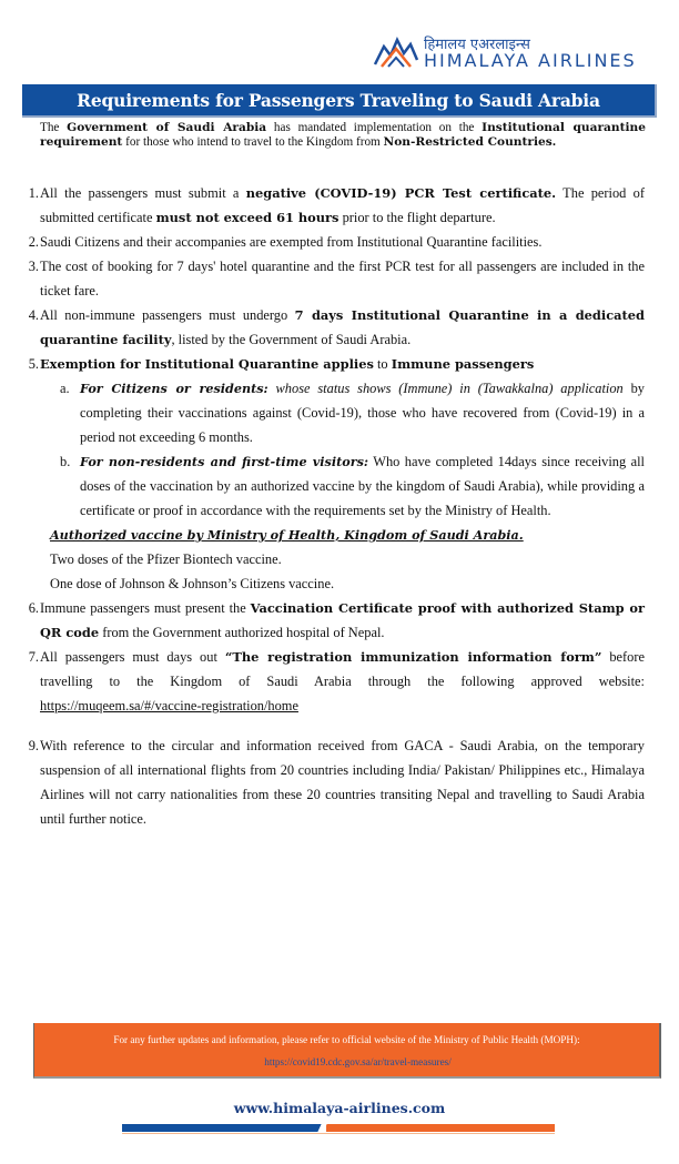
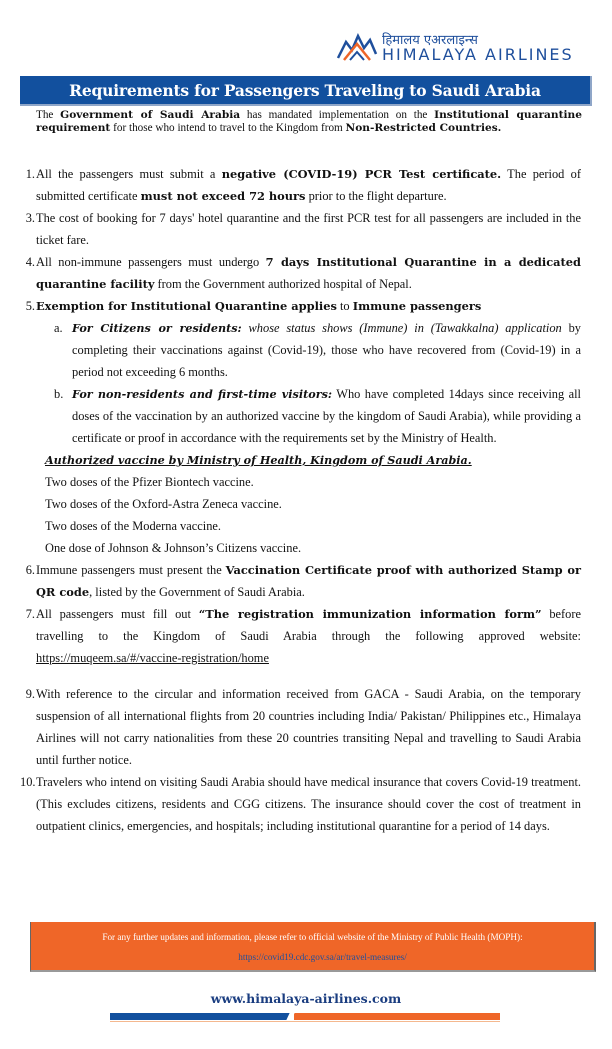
  हिमालय एअरलाइन्स
  HIMALAYA AIRLINES
  Requirements for Passengers Traveling to Saudi Arabia
  The Government of Saudi Arabia has mandated implementation on the Institutional quarantine requirement for those who intend to travel to the Kingdom from Non-Restricted Countries.
  1.
- All the passengers must submit a negative (COVID-19) PCR Test certificate. The period of submitted certificate must not exceed 61 hours prior to the flight departure.
+ All the passengers must submit a negative (COVID-19) PCR Test certificate. The period of submitted certificate must not exceed 72 hours prior to the flight departure.
- 2.
- Saudi Citizens and their accompanies are exempted from Institutional Quarantine facilities.
  3.
  The cost of booking for 7 days' hotel quarantine and the first PCR test for all passengers are included in the ticket fare.
  4.
- All non-immune passengers must undergo 7 days Institutional Quarantine in a dedicated quarantine facility, listed by the Government of Saudi Arabia.
+ All non-immune passengers must undergo 7 days Institutional Quarantine in a dedicated quarantine facility from the Government authorized hospital of Nepal.
  5.
  Exemption for Institutional Quarantine applies to Immune passengers
  a.
  For Citizens or residents: whose status shows (Immune) in (Tawakkalna) application by completing their vaccinations against (Covid-19), those who have recovered from (Covid-19) in a period not exceeding 6 months.
  b.
  For non-residents and first-time visitors: Who have completed 14days since receiving all doses of the vaccination by an authorized vaccine by the kingdom of Saudi Arabia), while providing a certificate or proof in accordance with the requirements set by the Ministry of Health.
  Authorized vaccine by Ministry of Health, Kingdom of Saudi Arabia.
  Two doses of the Pfizer Biontech vaccine.
+ Two doses of the Oxford-Astra Zeneca vaccine.
+ Two doses of the Moderna vaccine.
  One dose of Johnson & Johnson’s Citizens vaccine.
  6.
- Immune passengers must present the Vaccination Certificate proof with authorized Stamp or QR code from the Government authorized hospital of Nepal.
+ Immune passengers must present the Vaccination Certificate proof with authorized Stamp or QR code, listed by the Government of Saudi Arabia.
  7.
- All passengers must days out “The registration immunization information form” before travelling to the Kingdom of Saudi Arabia through the following approved website: https://muqeem.sa/#/vaccine-registration/home
+ All passengers must fill out “The registration immunization information form” before travelling to the Kingdom of Saudi Arabia through the following approved website: https://muqeem.sa/#/vaccine-registration/home
  9.
  With reference to the circular and information received from GACA - Saudi Arabia, on the temporary suspension of all international flights from 20 countries including India/ Pakistan/ Philippines etc., Himalaya Airlines will not carry nationalities from these 20 countries transiting Nepal and travelling to Saudi Arabia until further notice.
+ 10.
+ Travelers who intend on visiting Saudi Arabia should have medical insurance that covers Covid-19 treatment. (This excludes citizens, residents and CGG citizens. The insurance should cover the cost of treatment in outpatient clinics, emergencies, and hospitals; including institutional quarantine for a period of 14 days.
  For any further updates and information, please refer to official website of the Ministry of Public Health (MOPH):
  https://covid19.cdc.gov.sa/ar/travel-measures/
  www.himalaya-airlines.com
